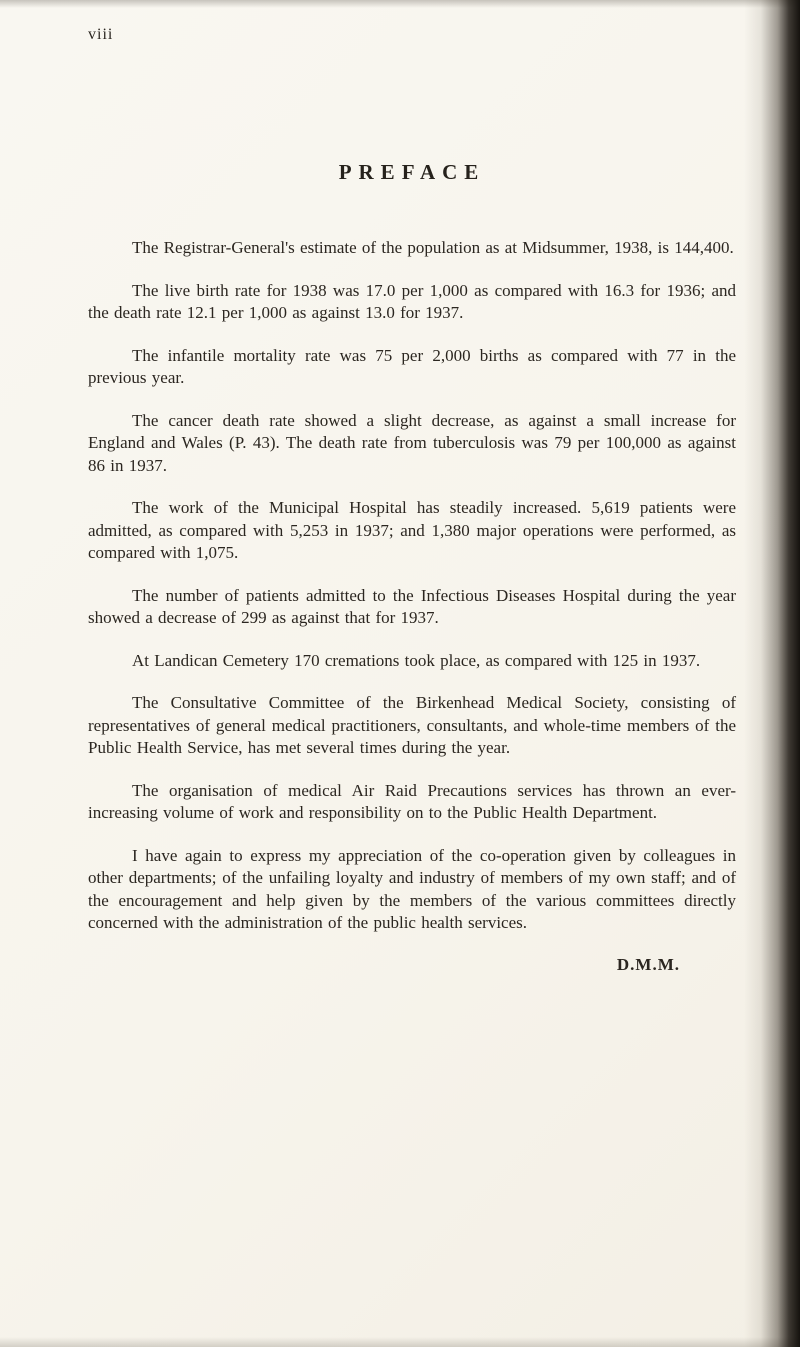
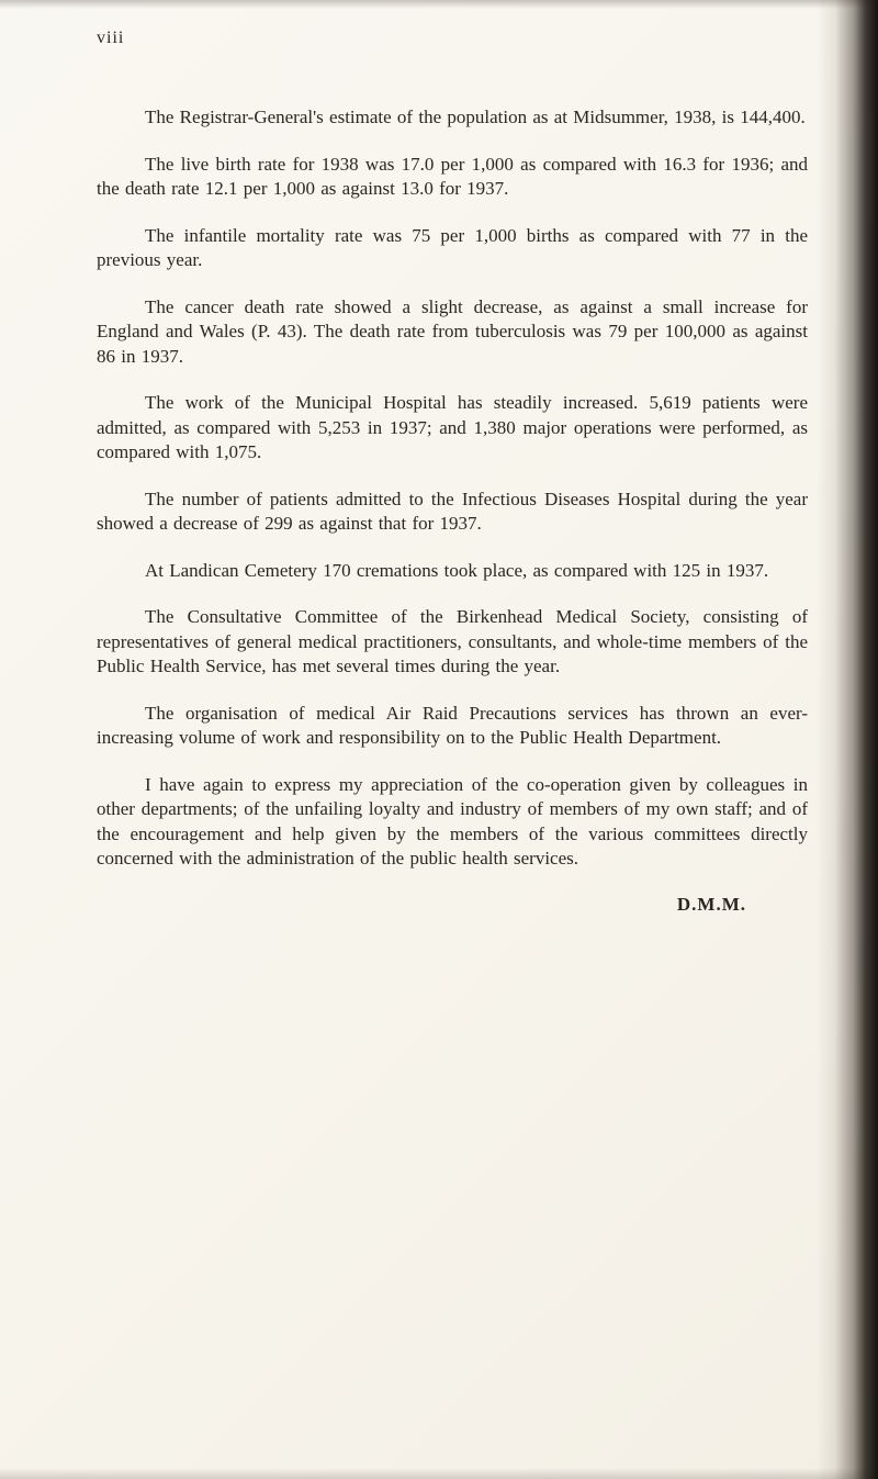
  viii
- PREFACE
  The Registrar-General's estimate of the population as at Midsummer, 1938, is 144,400.
  The live birth rate for 1938 was 17.0 per 1,000 as compared with 16.3 for 1936; and the death rate 12.1 per 1,000 as against 13.0 for 1937.
- The infantile mortality rate was 75 per 2,000 births as compared with 77 in the previous year.
+ The infantile mortality rate was 75 per 1,000 births as compared with 77 in the previous year.
  The cancer death rate showed a slight decrease, as against a small increase for England and Wales (P. 43). The death rate from tuberculosis was 79 per 100,000 as against 86 in 1937.
  The work of the Municipal Hospital has steadily increased. 5,619 patients were admitted, as compared with 5,253 in 1937; and 1,380 major operations were performed, as compared with 1,075.
  The number of patients admitted to the Infectious Diseases Hospital during the year showed a decrease of 299 as against that for 1937.
  At Landican Cemetery 170 cremations took place, as compared with 125 in 1937.
  The Consultative Committee of the Birkenhead Medical Society, consisting of representatives of general medical practitioners, consultants, and whole-time members of the Public Health Service, has met several times during the year.
  The organisation of medical Air Raid Precautions services has thrown an ever-increasing volume of work and responsibility on to the Public Health Department.
  I have again to express my appreciation of the co-operation given by colleagues in other departments; of the unfailing loyalty and industry of members of my own staff; and of the encouragement and help given by the members of the various committees directly concerned with the administration of the public health services.
  D.M.M.
